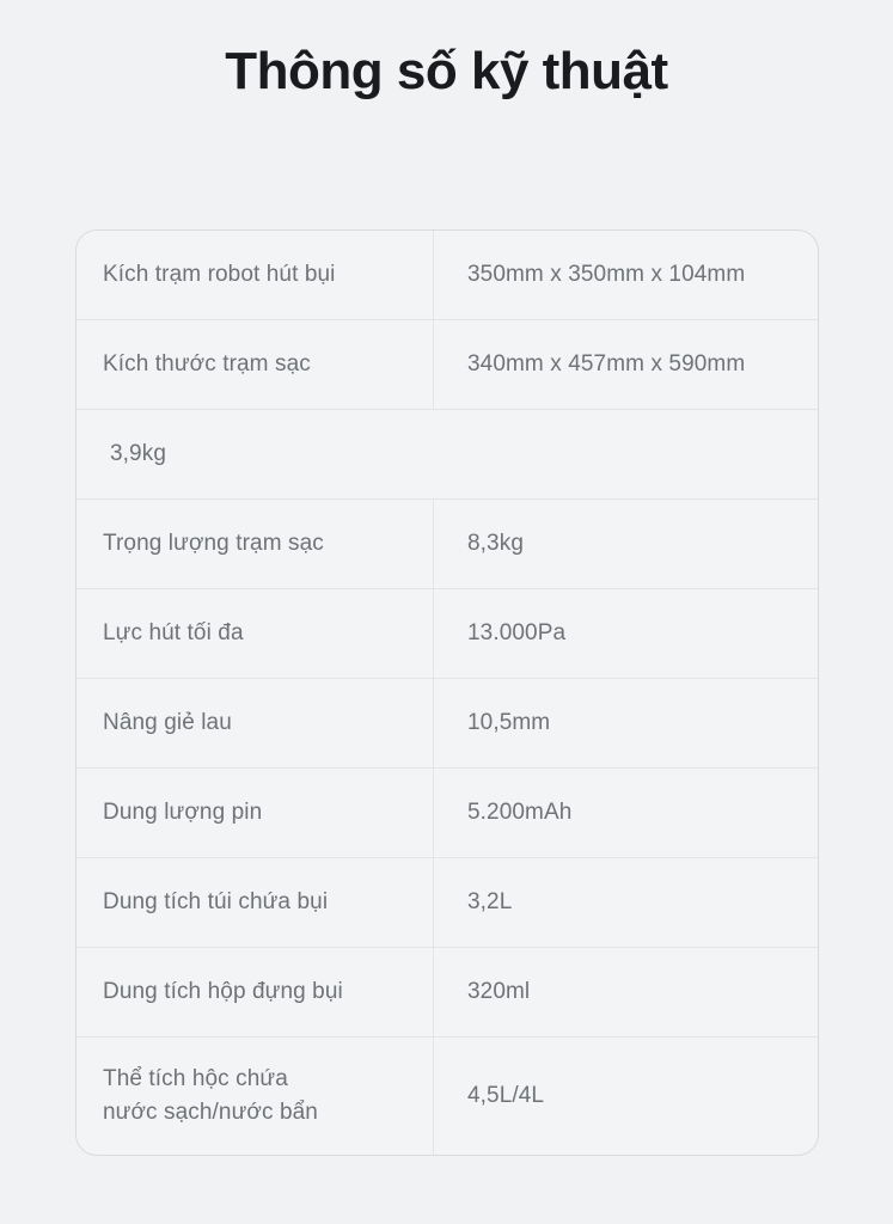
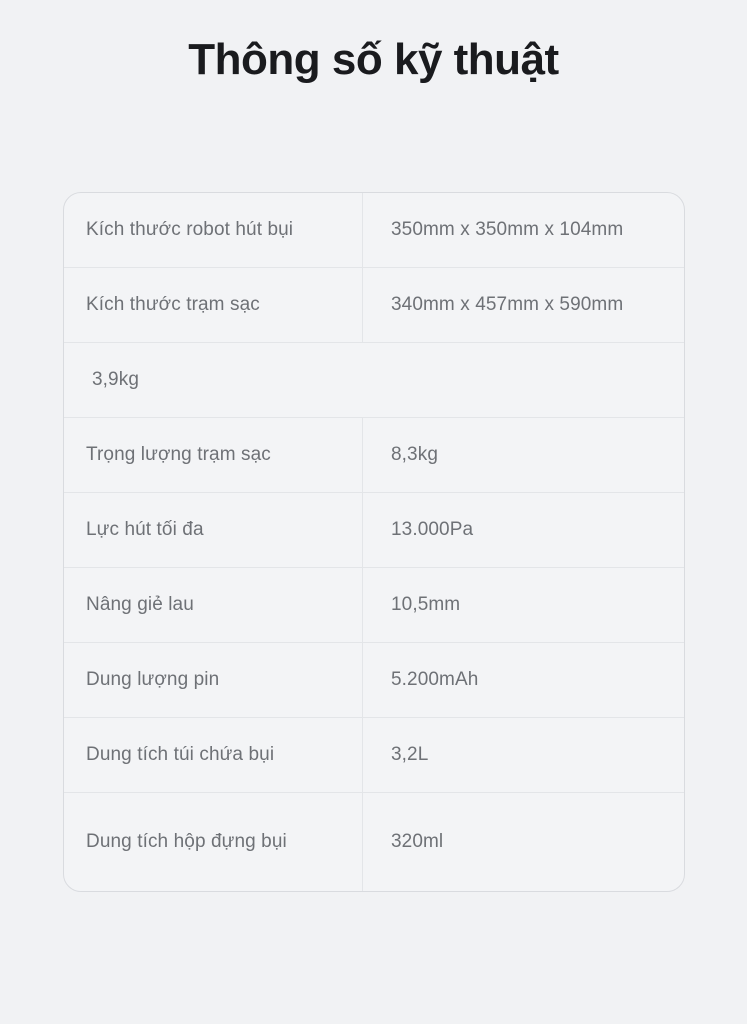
  Thông số kỹ thuật
- Kích trạm robot hút bụi
+ Kích thước robot hút bụi
  350mm x 350mm x 104mm
  Kích thước trạm sạc
  340mm x 457mm x 590mm
  3,9kg
  Trọng lượng trạm sạc
  8,3kg
  Lực hút tối đa
  13.000Pa
  Nâng giẻ lau
  10,5mm
  Dung lượng pin
  5.200mAh
  Dung tích túi chứa bụi
  3,2L
  Dung tích hộp đựng bụi
  320ml
- Thể tích hộc chứa
- nước sạch/nước bẩn
- 4,5L/4L
